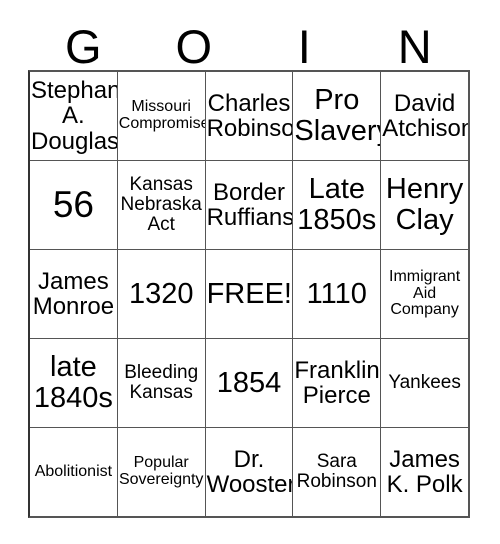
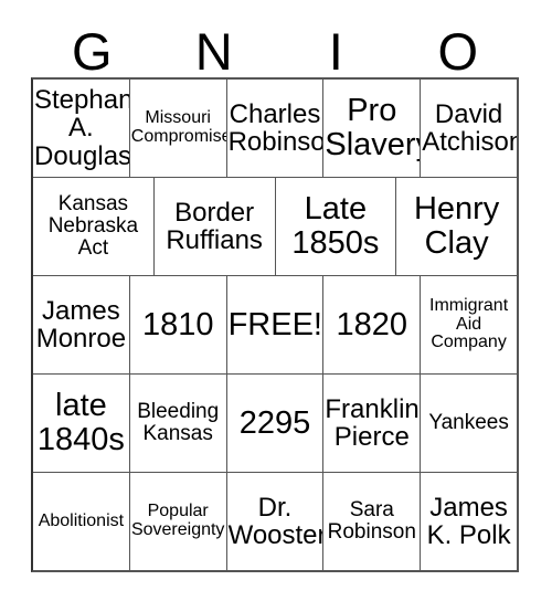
  G
- O
+ N
  I
- N
+ O
  Stephan
  A.
  Douglas
  Missouri
  Compromis
  Charles
  Robinso
  Pro
  Slaver
  David
  Atchison
- 56
  Kansas
  Nebraska
  Act
  Border
  Ruffians
  Late
  1850s
  Henry
  Clay
  James
  Monroe
- 1320
+ 1810
  FREE!
- 1110
+ 1820
  Immigrant
  Aid
  Company
  late
  1840s
  Bleeding
  Kansas
- 1854
+ 2295
  Franklin
  Pierce
  Yankees
  Abolitionist
  Popular
  Sovereignty
  Dr.
  Wooster
  Sara
  Robinson
  James
  K. Polk
